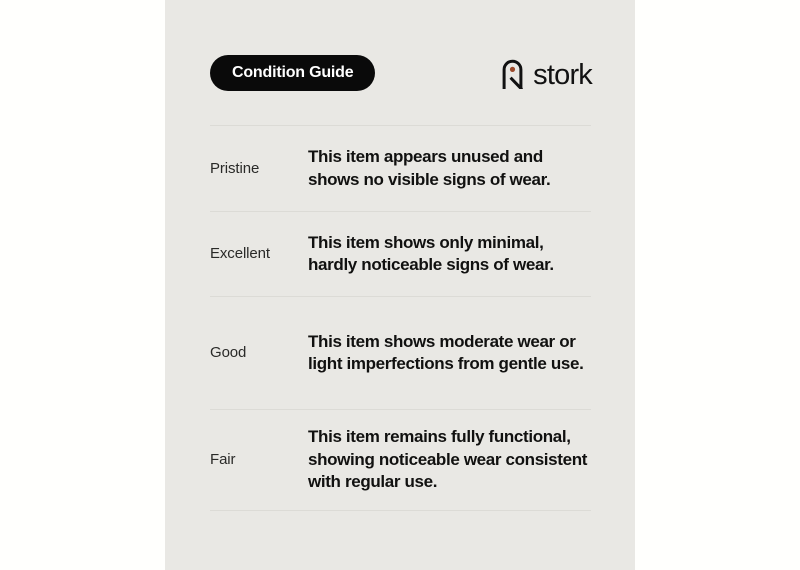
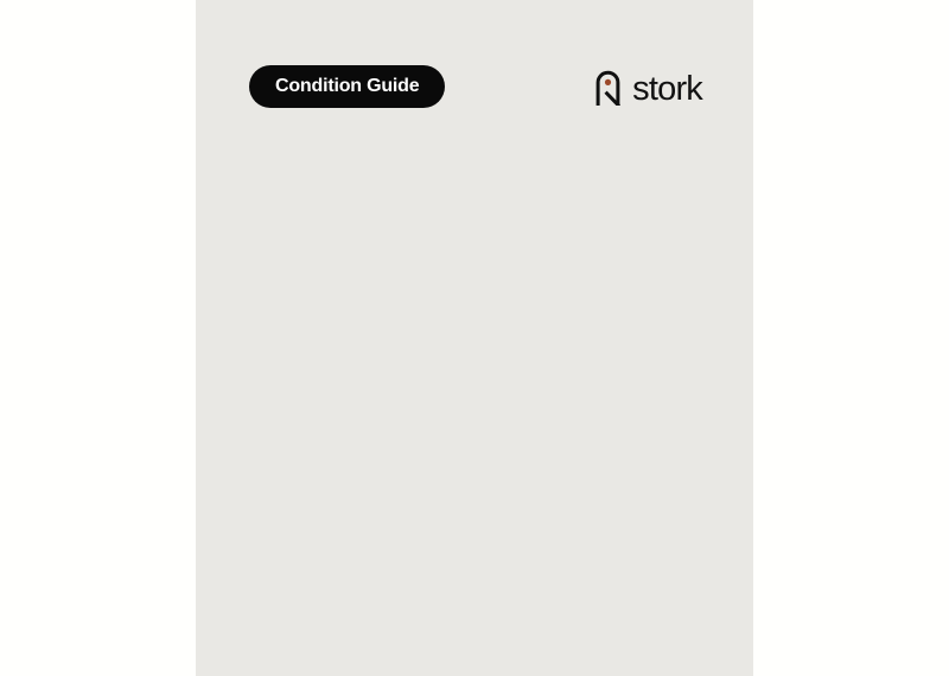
  Condition Guide
  stork
- Pristine
- This item appears unused and shows no visible signs of wear.
- Excellent
- This item shows only minimal, hardly noticeable signs of wear.
- Good
- This item shows moderate wear or light imperfections from gentle use.
- Fair
- This item remains fully functional, showing noticeable wear consistent with regular use.
